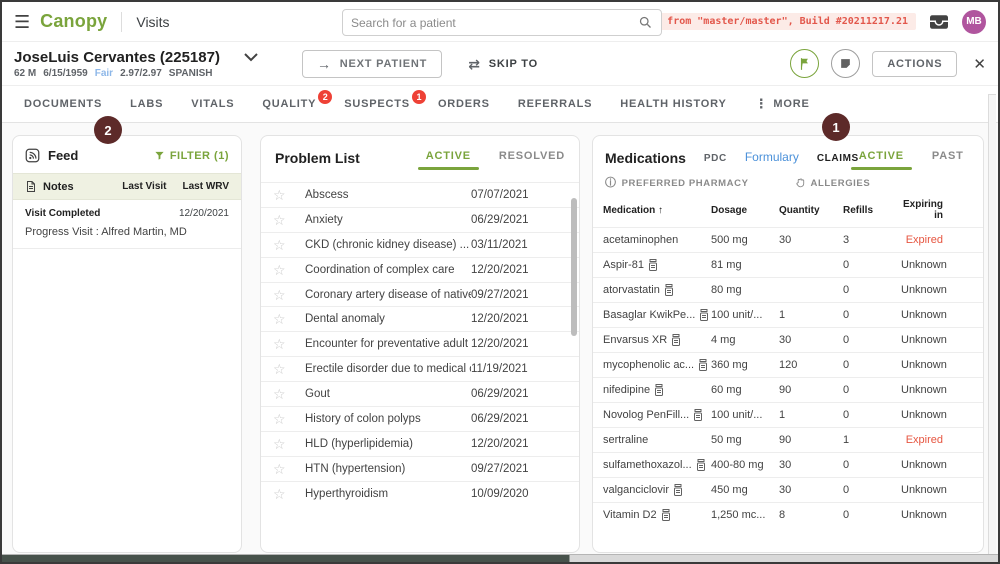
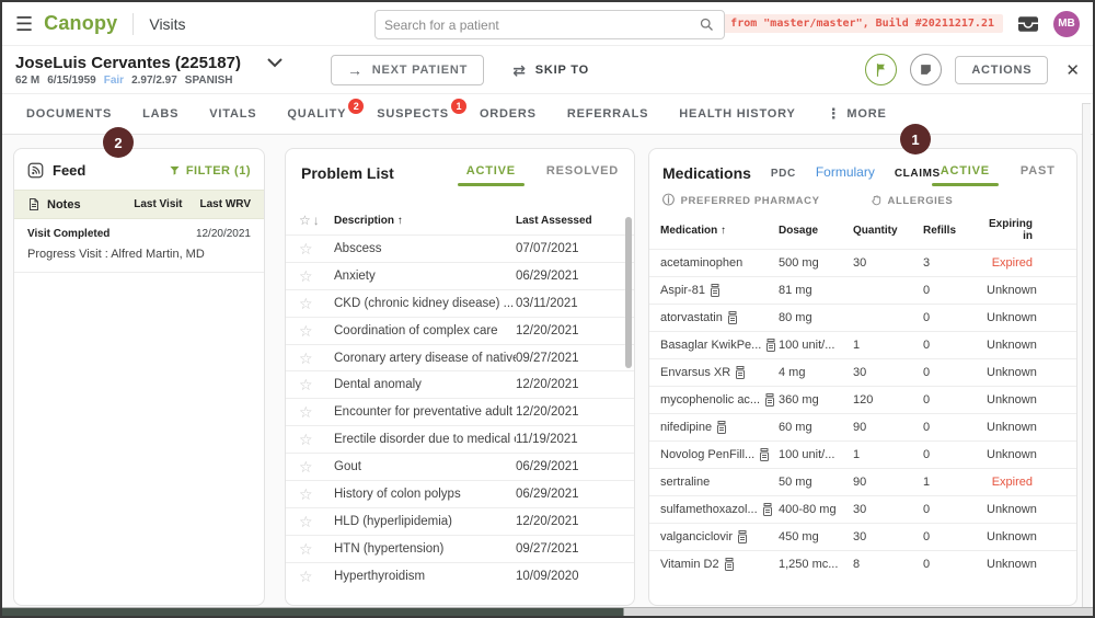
  ☰
  Canopy
  Visits
  Search for a patient
  from "master/master", Build #20211217.21
  MB
  JoseLuis Cervantes (225187)
  62 M
  6/15/1959
  Fair
  2.97/2.97
  SPANISH
  →
  NEXT PATIENT
  ⇄
  SKIP TO
  ACTIONS
  ✕
  DOCUMENTS
  LABS
  VITALS
  QUALITY
  2
  SUSPECTS
  1
  ORDERS
  REFERRALS
  HEALTH HISTORY
  ⋮
  MORE
  2
  1
  Feed
  FILTER (1)
  Notes
  Last Visit
  Last WRV
  Visit Completed
  12/20/2021
  Progress Visit : Alfred Martin, MD
  Problem List
  ACTIVE
  RESOLVED
+ ☆↓
+ Description ↑
+ Last Assessed
  ☆
  Abscess
  07/07/2021
  ☆
  Anxiety
  06/29/2021
  ☆
  CKD (chronic kidney disease) ...
  03/11/2021
  ☆
  Coordination of complex care
  12/20/2021
  ☆
  Coronary artery disease of nativ
  09/27/2021
  ☆
  Dental anomaly
  12/20/2021
  ☆
  Encounter for preventative adult
  12/20/2021
  ☆
  Erectile disorder due to medical
  11/19/2021
  ☆
  Gout
  06/29/2021
  ☆
  History of colon polyps
  06/29/2021
  ☆
  HLD (hyperlipidemia)
  12/20/2021
  ☆
  HTN (hypertension)
  09/27/2021
  ☆
  Hyperthyroidism
  10/09/2020
  Medications
  PDC
  Formulary
  CLAIMS
  ACTIVE
  PAST
  ⓘ
  PREFERRED PHARMACY
  ALLERGIES
  Medication ↑
  Dosage
  Quantity
  Refills
  Expiring in
  acetaminophen
  500 mg
  30
  3
  Expired
  Aspir-81
  81 mg
  0
  Unknown
  atorvastatin
  80 mg
  0
  Unknown
  Basaglar KwikPe...
  100 unit/...
  1
  0
  Unknown
  Envarsus XR
  4 mg
  30
  0
  Unknown
  mycophenolic ac...
  360 mg
  120
  0
  Unknown
  nifedipine
  60 mg
  90
  0
  Unknown
  Novolog PenFill...
  100 unit/...
  1
  0
  Unknown
  sertraline
  50 mg
  90
  1
  Expired
  sulfamethoxazol...
  400-80 mg
  30
  0
  Unknown
  valganciclovir
  450 mg
  30
  0
  Unknown
  Vitamin D2
  1,250 mc...
  8
  0
  Unknown
